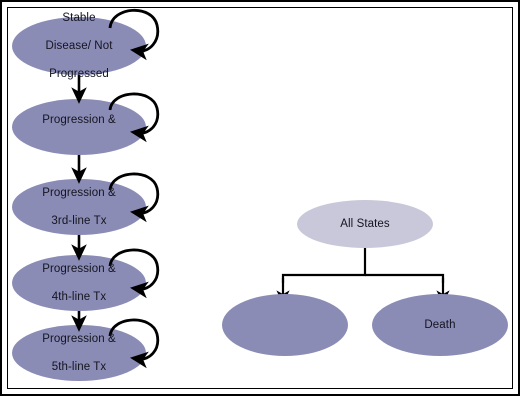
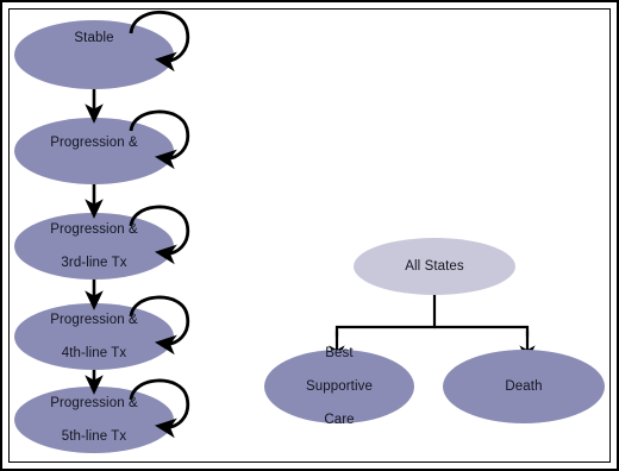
  Stable
- Disease/ Not
- Progressed
  Progression &
  Progression &
  3rd-line Tx
  Progression &
  4th-line Tx
  Progression &
  5th-line Tx
  All States
+ Best
+ Supportive
+ Care
  Death
